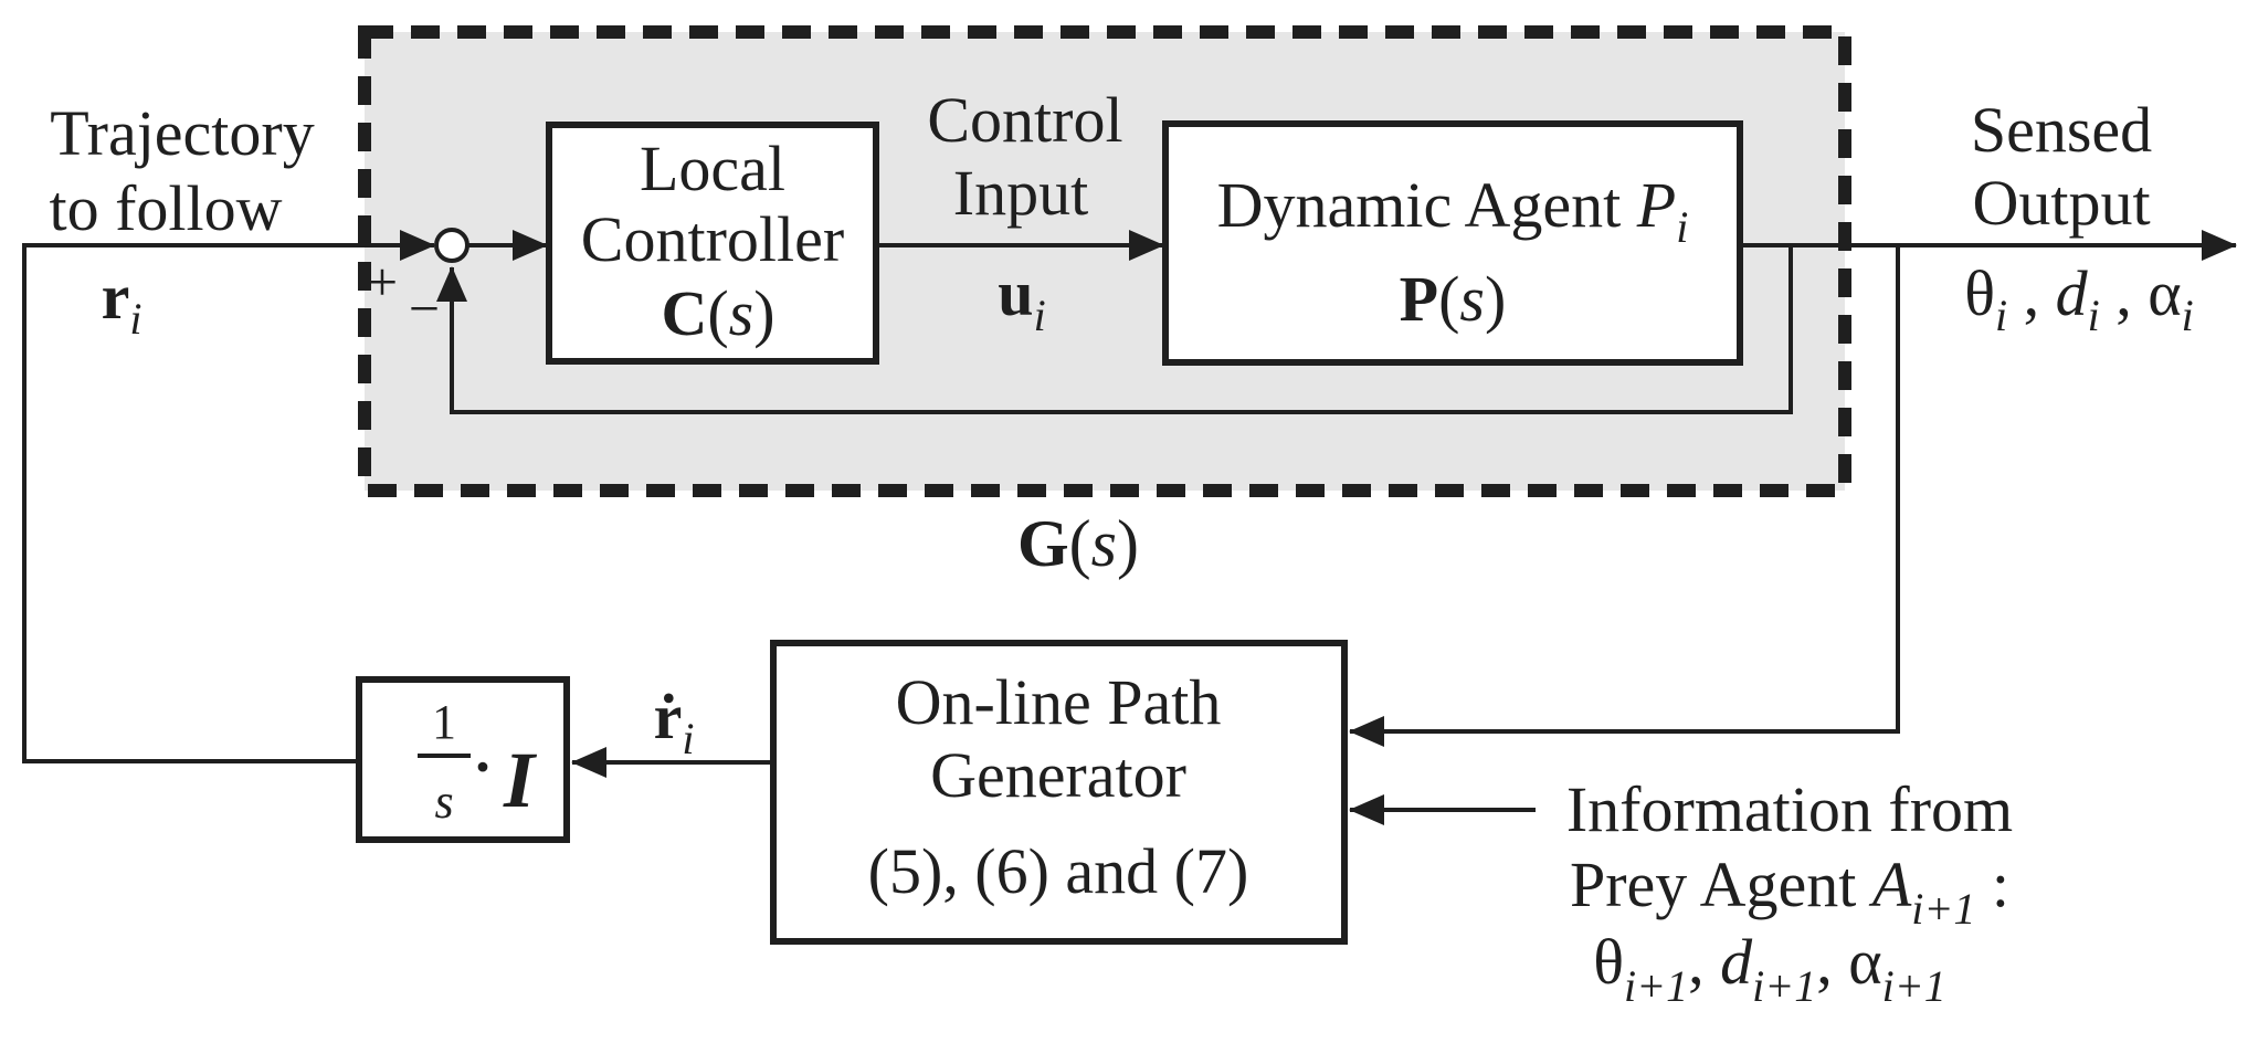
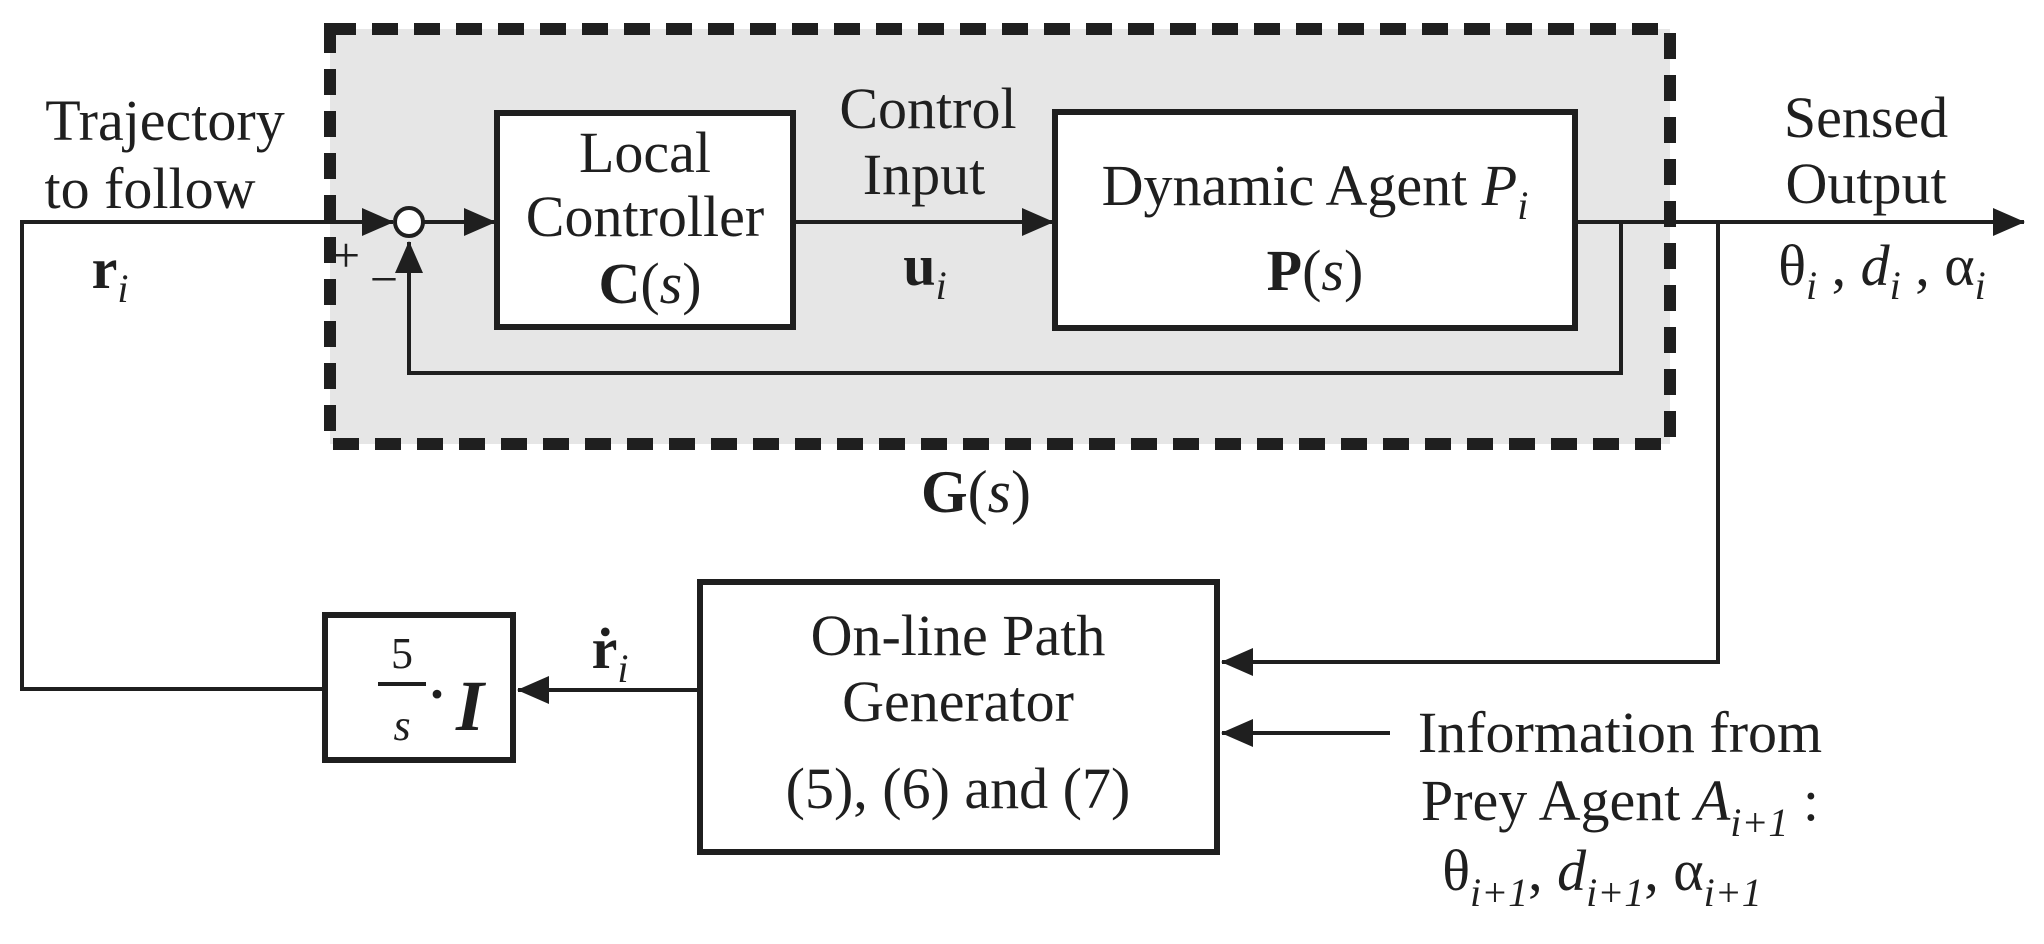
  +
  −
  Trajectory
  to follow
  ri
  Local
  Controller
  C(s)
  Control
  Input
  ui
  Dynamic Agent Pi
  P(s)
  G(s)
  Sensed
  Output
  θi , di , αi
  On-line Path
  Generator
  (5), (6) and (7)
  ṙi
- 1
+ 5
  s
  ·
  I
  Information from
  Prey Agent Ai+1 :
  θi+1, di+1, αi+1
